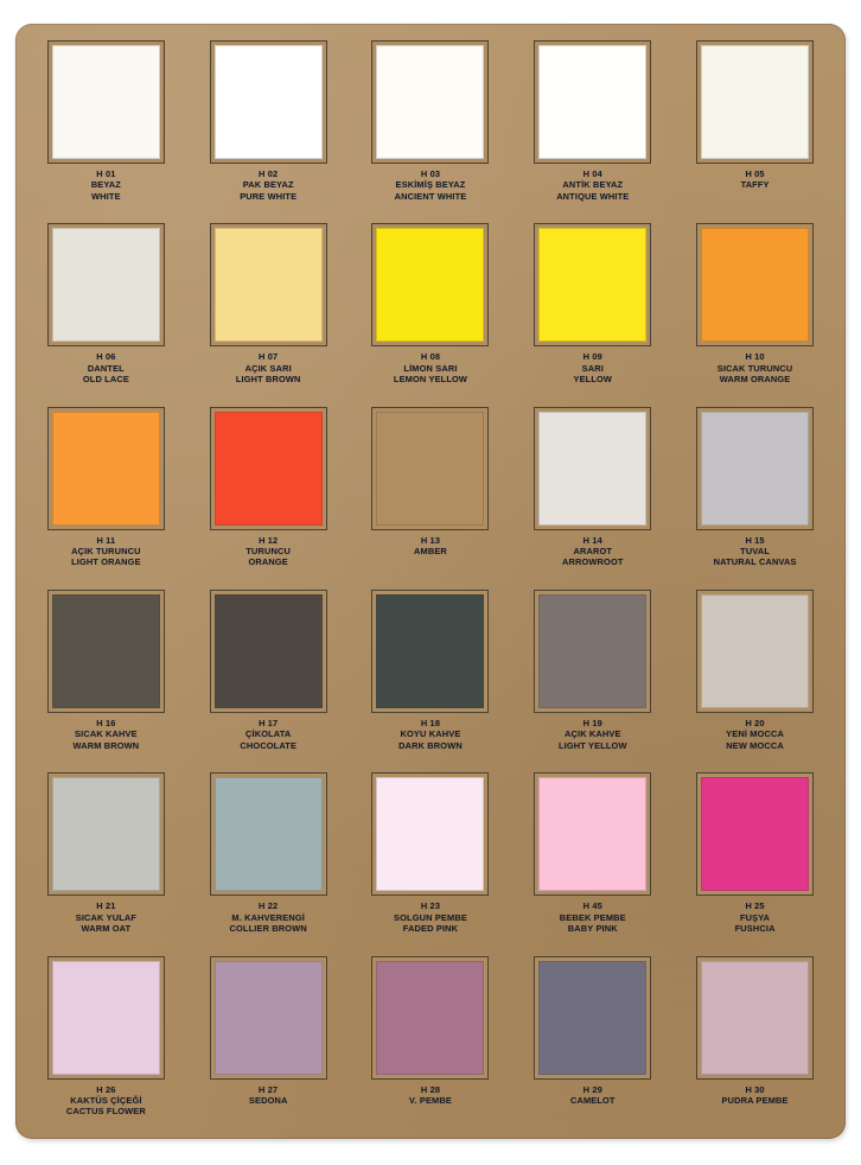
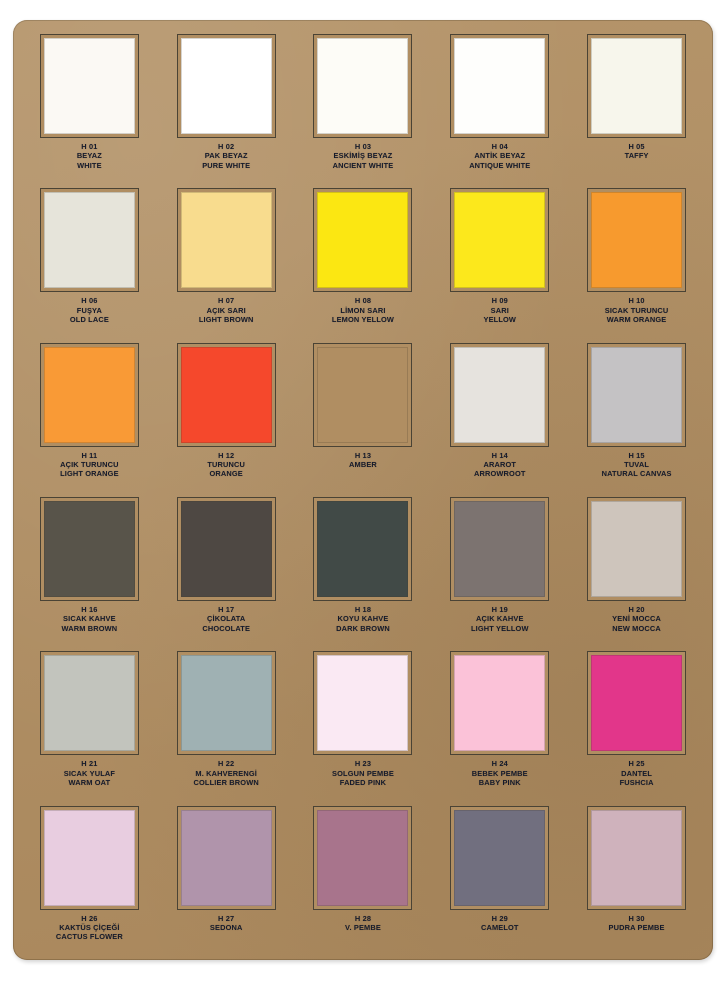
  H 01
  BEYAZ
  WHITE
  H 02
  PAK BEYAZ
  PURE WHITE
  H 03
  ESKİMİŞ BEYAZ
  ANCIENT WHITE
  H 04
  ANTİK BEYAZ
  ANTIQUE WHITE
  H 05
  TAFFY
  H 06
- DANTEL
+ FUŞYA
  OLD LACE
  H 07
  AÇIK SARI
  LIGHT BROWN
  H 08
  LİMON SARI
  LEMON YELLOW
  H 09
  SARI
  YELLOW
  H 10
  SICAK TURUNCU
  WARM ORANGE
  H 11
  AÇIK TURUNCU
  LIGHT ORANGE
  H 12
  TURUNCU
  ORANGE
  H 13
  AMBER
  H 14
  ARAROT
  ARROWROOT
  H 15
  TUVAL
  NATURAL CANVAS
  H 16
  SICAK KAHVE
  WARM BROWN
  H 17
  ÇİKOLATA
  CHOCOLATE
  H 18
  KOYU KAHVE
  DARK BROWN
  H 19
  AÇIK KAHVE
  LIGHT YELLOW
  H 20
  YENİ MOCCA
  NEW MOCCA
  H 21
  SICAK YULAF
  WARM OAT
  H 22
  M. KAHVERENGİ
  COLLIER BROWN
  H 23
  SOLGUN PEMBE
  FADED PINK
- H 45
+ H 24
  BEBEK PEMBE
  BABY PINK
  H 25
- FUŞYA
+ DANTEL
  FUSHCIA
  H 26
  KAKTÜS ÇİÇEĞİ
  CACTUS FLOWER
  H 27
  SEDONA
  H 28
  V. PEMBE
  H 29
  CAMELOT
  H 30
  PUDRA PEMBE
